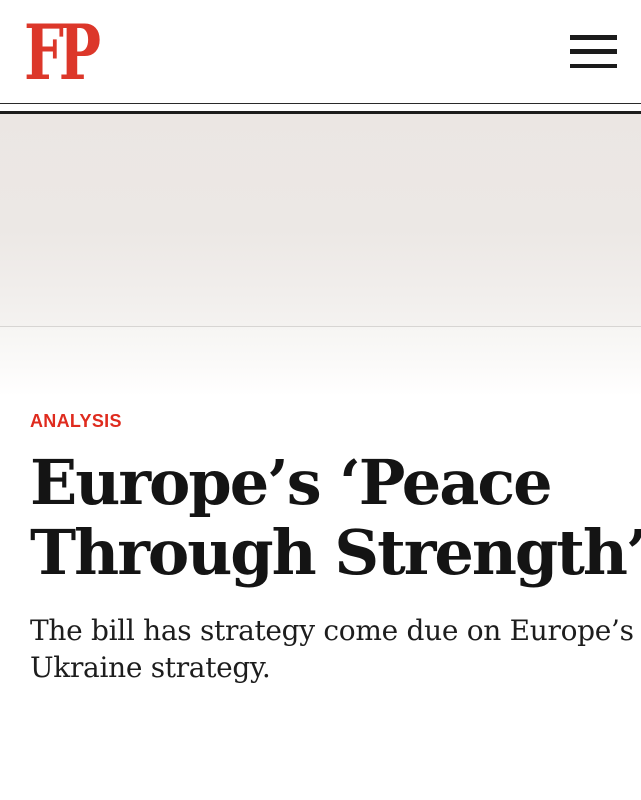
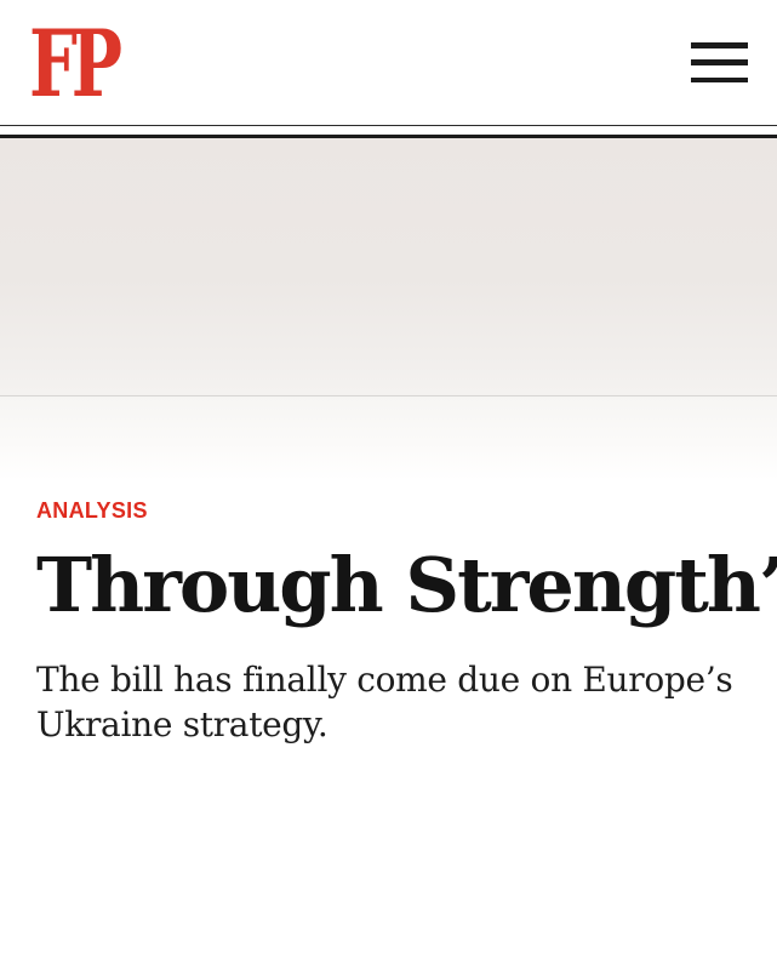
  FP
  ANALYSIS
- Europe’s ‘Peace
  Through Strength’
- The bill has strategy come due on Europe’s
+ The bill has finally come due on Europe’s
  Ukraine strategy.
